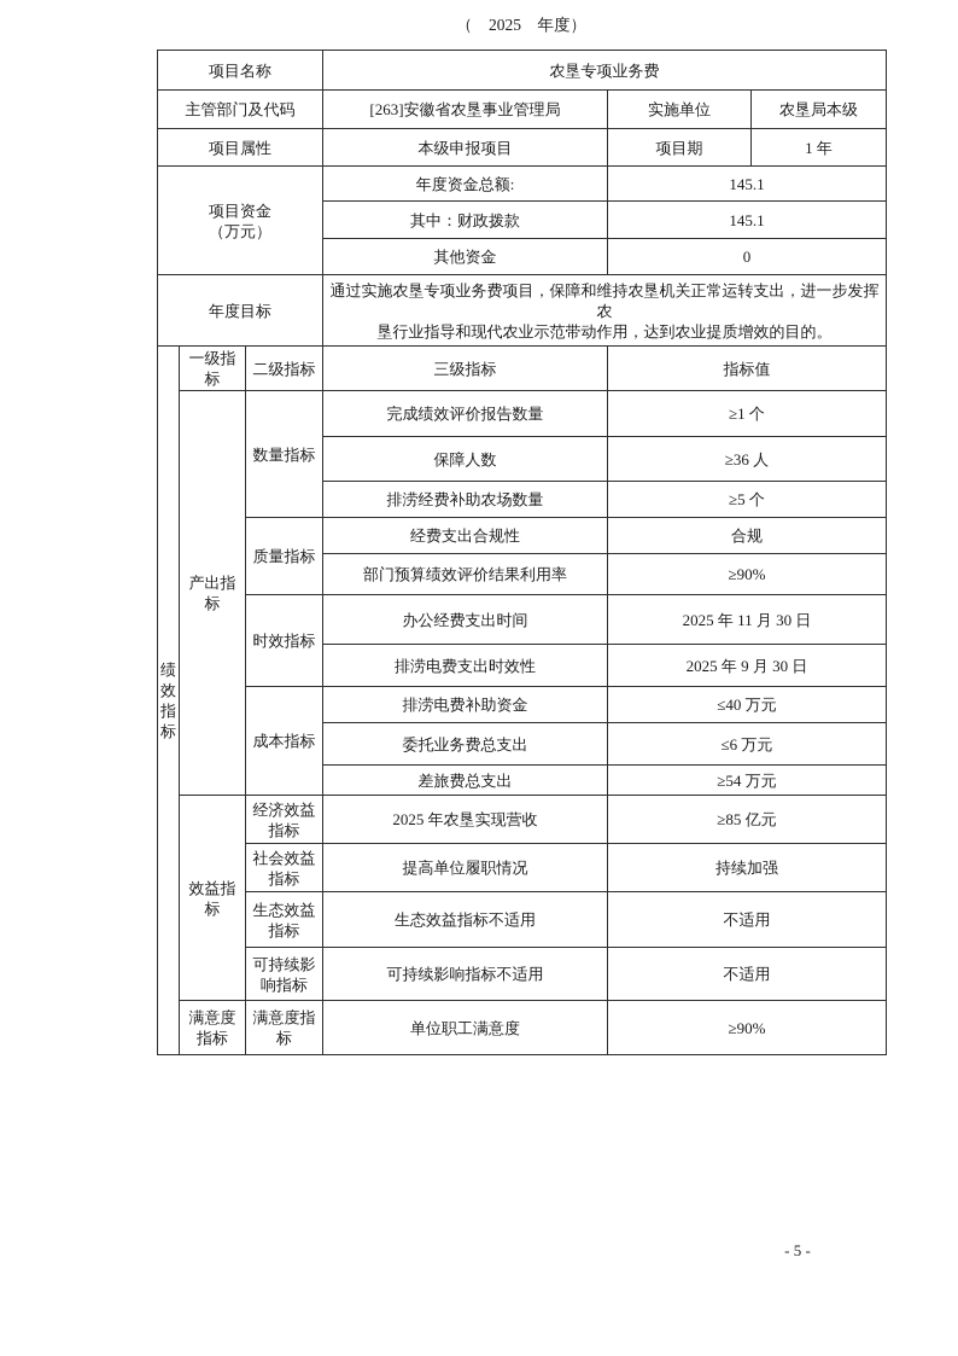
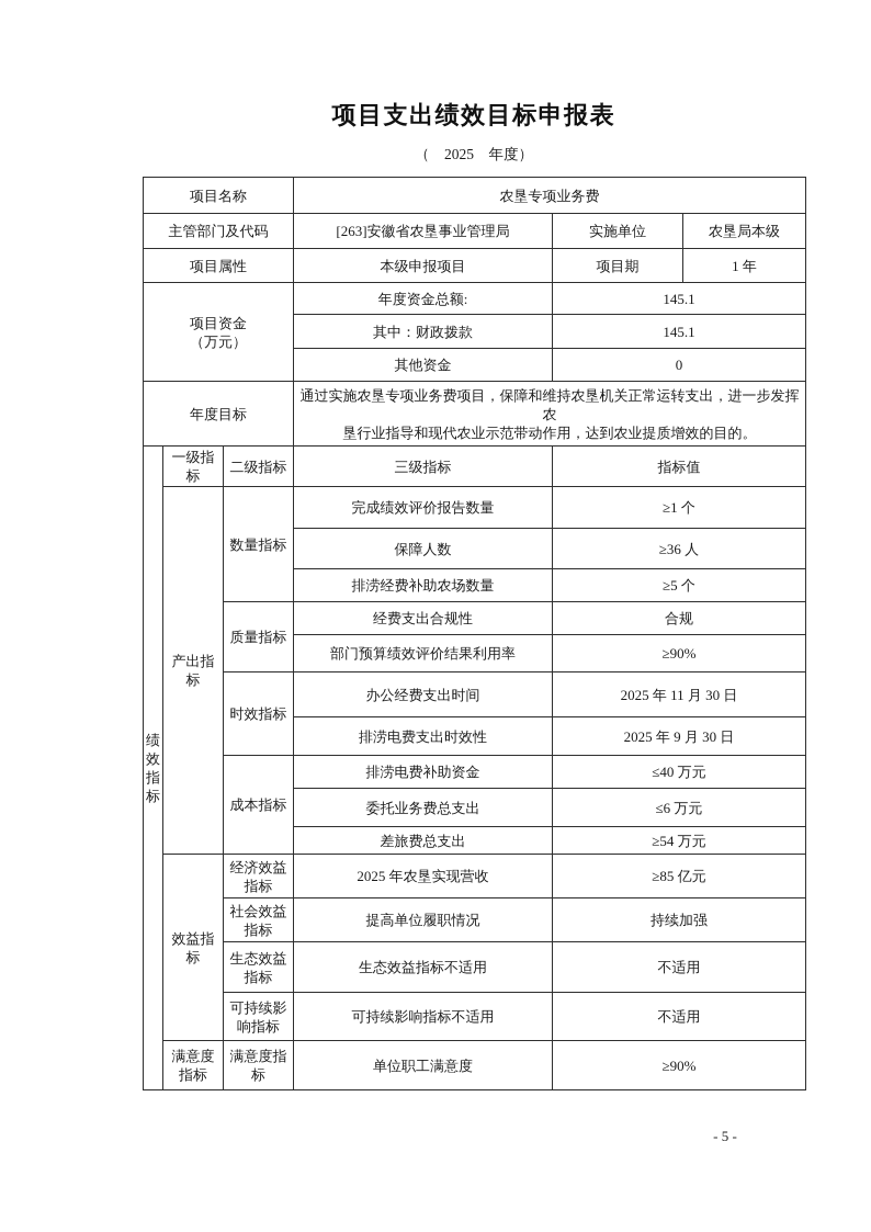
+ 项目支出绩效目标申报表
  （ 2025 年度）
  项目名称	农垦专项业务费
  主管部门及代码	[263]安徽省农垦事业管理局	实施单位	农垦局本级
  项目属性	本级申报项目	项目期	1 年
  项目资金 （万元）	年度资金总额:	145.1
  其中：财政拨款	145.1
  其他资金	0
  年度目标	通过实施农垦专项业务费项目，保障和维持农垦机关正常运转支出，进一步发挥农 垦行业指导和现代农业示范带动作用，达到农业提质增效的目的。
  绩效指标	一级指标	二级指标	三级指标	指标值
  产出指标	数量指标	完成绩效评价报告数量	≥1 个
  保障人数	≥36 人
  排涝经费补助农场数量	≥5 个
  质量指标	经费支出合规性	合规
  部门预算绩效评价结果利用率	≥90%
  时效指标	办公经费支出时间	2025 年 11 月 30 日
  排涝电费支出时效性	2025 年 9 月 30 日
  成本指标	排涝电费补助资金	≤40 万元
  委托业务费总支出	≤6 万元
  差旅费总支出	≥54 万元
  效益指标	经济效益指标	2025 年农垦实现营收	≥85 亿元
  社会效益指标	提高单位履职情况	持续加强
  生态效益指标	生态效益指标不适用	不适用
  可持续影响指标	可持续影响指标不适用	不适用
  满意度指标	满意度指标	单位职工满意度	≥90%
  - 5 -
